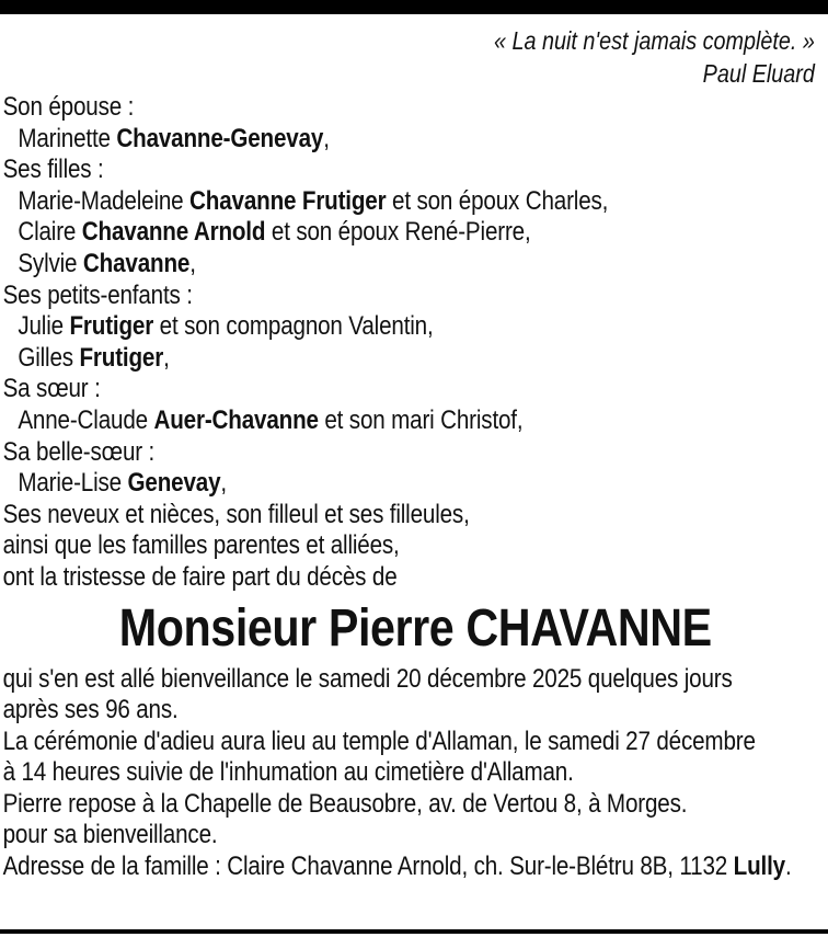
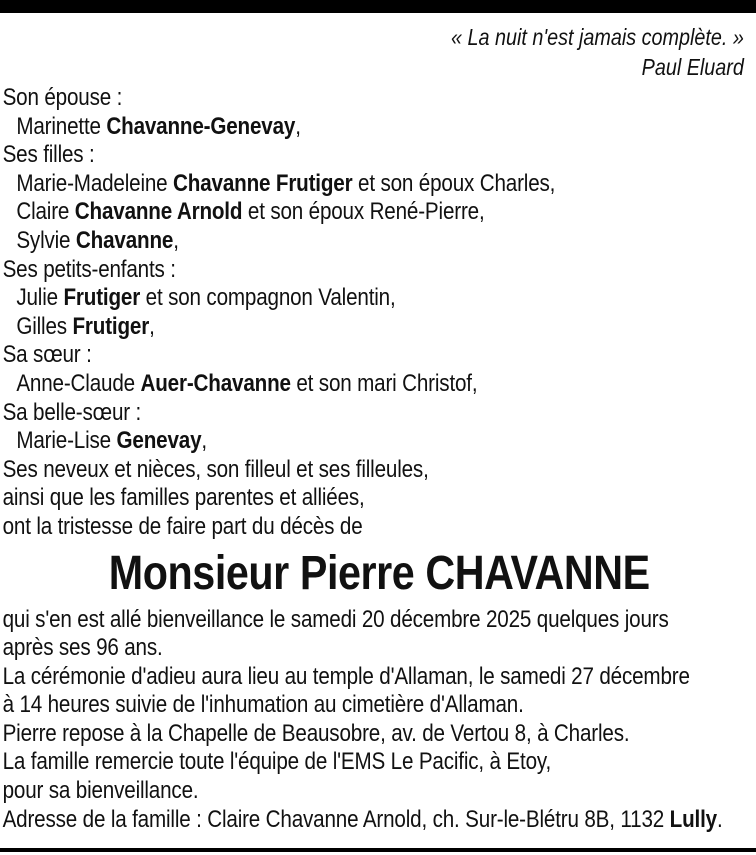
  « La nuit n'est jamais complète. »
  Paul Eluard
  Son épouse :
  Marinette Chavanne-Genevay,
  Ses filles :
  Marie-Madeleine Chavanne Frutiger et son époux Charles,
  Claire Chavanne Arnold et son époux René-Pierre,
  Sylvie Chavanne,
  Ses petits-enfants :
  Julie Frutiger et son compagnon Valentin,
  Gilles Frutiger,
  Sa sœur :
  Anne-Claude Auer-Chavanne et son mari Christof,
  Sa belle-sœur :
  Marie-Lise Genevay,
  Ses neveux et nièces, son filleul et ses filleules,
  ainsi que les familles parentes et alliées,
  ont la tristesse de faire part du décès de
  Monsieur Pierre CHAVANNE
  qui s'en est allé bienveillance le samedi 20 décembre 2025 quelques jours
  après ses 96 ans.
  La cérémonie d'adieu aura lieu au temple d'Allaman, le samedi 27 décembre
  à 14 heures suivie de l'inhumation au cimetière d'Allaman.
- Pierre repose à la Chapelle de Beausobre, av. de Vertou 8, à Morges.
+ Pierre repose à la Chapelle de Beausobre, av. de Vertou 8, à Charles.
+ La famille remercie toute l'équipe de l'EMS Le Pacific, à Etoy,
  pour sa bienveillance.
  Adresse de la famille : Claire Chavanne Arnold, ch. Sur-le-Blétru 8B, 1132 Lully.
